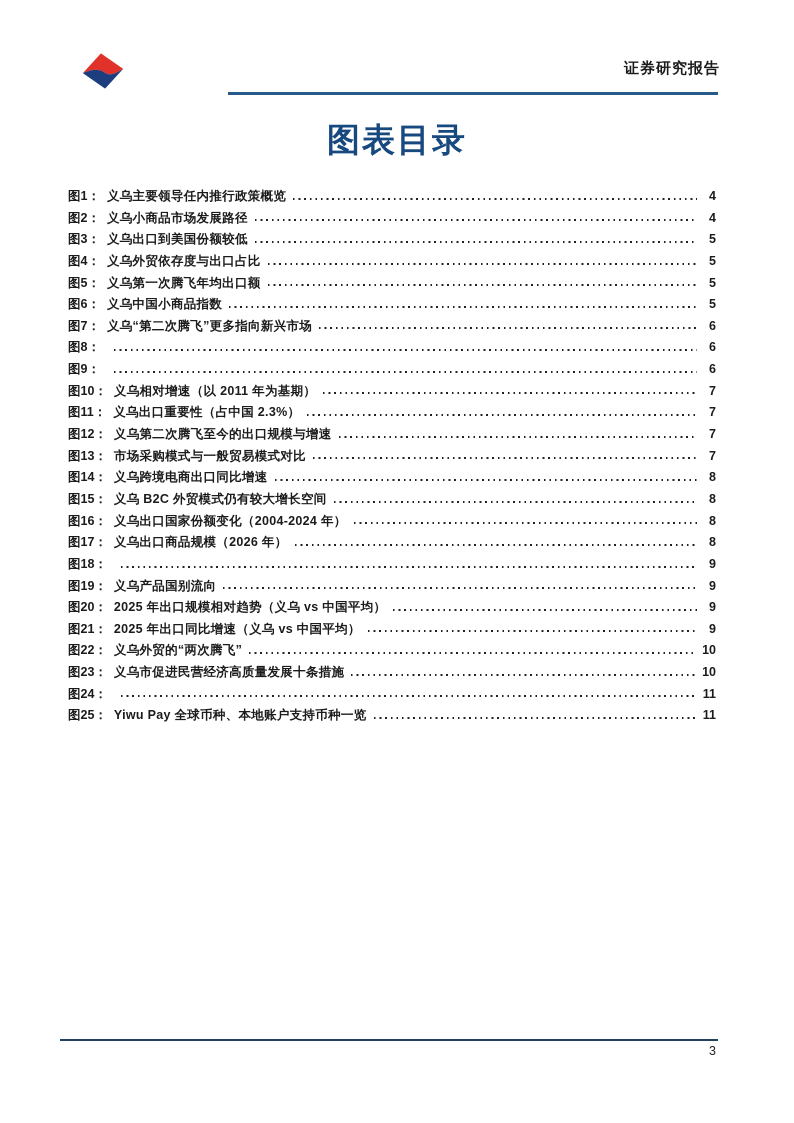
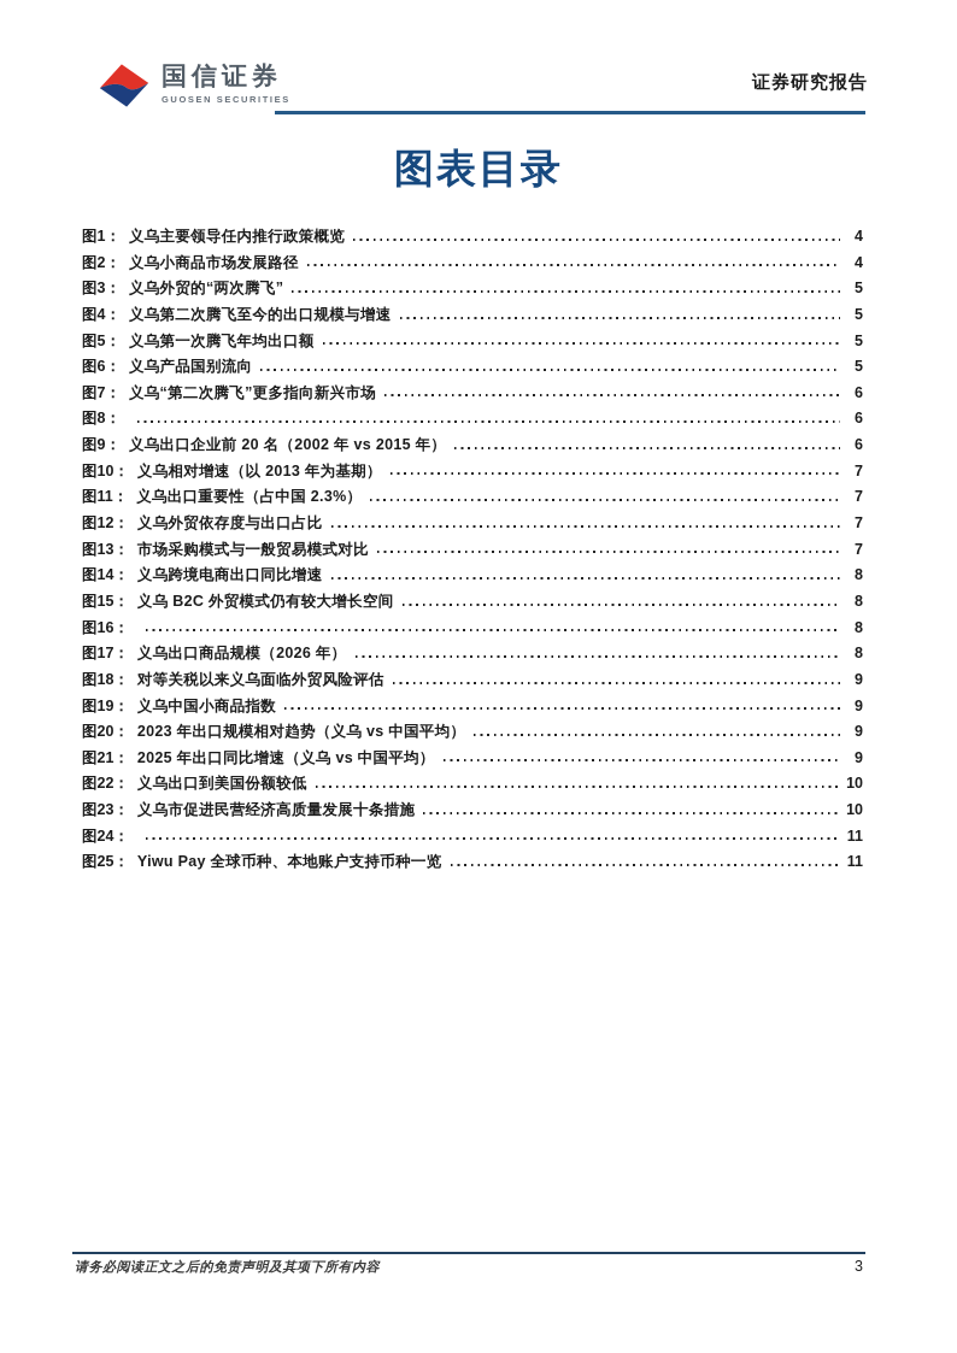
+ 国信证券
+ GUOSEN SECURITIES
  证券研究报告
  图表目录
  图1：
  义乌主要领导任内推行政策概览
  4
  图2：
  义乌小商品市场发展路径
  4
  图3：
- 义乌出口到美国份额较低
+ 义乌外贸的“两次腾飞”
  5
  图4：
- 义乌外贸依存度与出口占比
+ 义乌第二次腾飞至今的出口规模与增速
  5
  图5：
  义乌第一次腾飞年均出口额
  5
  图6：
- 义乌中国小商品指数
+ 义乌产品国别流向
  5
  图7：
  义乌“第二次腾飞”更多指向新兴市场
  6
  图8：
  6
  图9：
+ 义乌出口企业前 20 名（2002 年 vs 2015 年）
  6
  图10：
- 义乌相对增速（以 2011 年为基期）
+ 义乌相对增速（以 2013 年为基期）
  7
  图11：
  义乌出口重要性（占中国 2.3%）
  7
  图12：
- 义乌第二次腾飞至今的出口规模与增速
+ 义乌外贸依存度与出口占比
  7
  图13：
  市场采购模式与一般贸易模式对比
  7
  图14：
  义乌跨境电商出口同比增速
  8
  图15：
  义乌 B2C 外贸模式仍有较大增长空间
  8
  图16：
- 义乌出口国家份额变化（2004-2024 年）
  8
  图17：
  义乌出口商品规模（2026 年）
  8
  图18：
+ 对等关税以来义乌面临外贸风险评估
  9
  图19：
- 义乌产品国别流向
+ 义乌中国小商品指数
  9
  图20：
- 2025 年出口规模相对趋势（义乌 vs 中国平均）
+ 2023 年出口规模相对趋势（义乌 vs 中国平均）
  9
  图21：
  2025 年出口同比增速（义乌 vs 中国平均）
  9
  图22：
- 义乌外贸的“两次腾飞”
+ 义乌出口到美国份额较低
  10
  图23：
  义乌市促进民营经济高质量发展十条措施
  10
  图24：
  11
  图25：
  Yiwu Pay 全球币种、本地账户支持币种一览
  11
+ 请务必阅读正文之后的免责声明及其项下所有内容
  3
